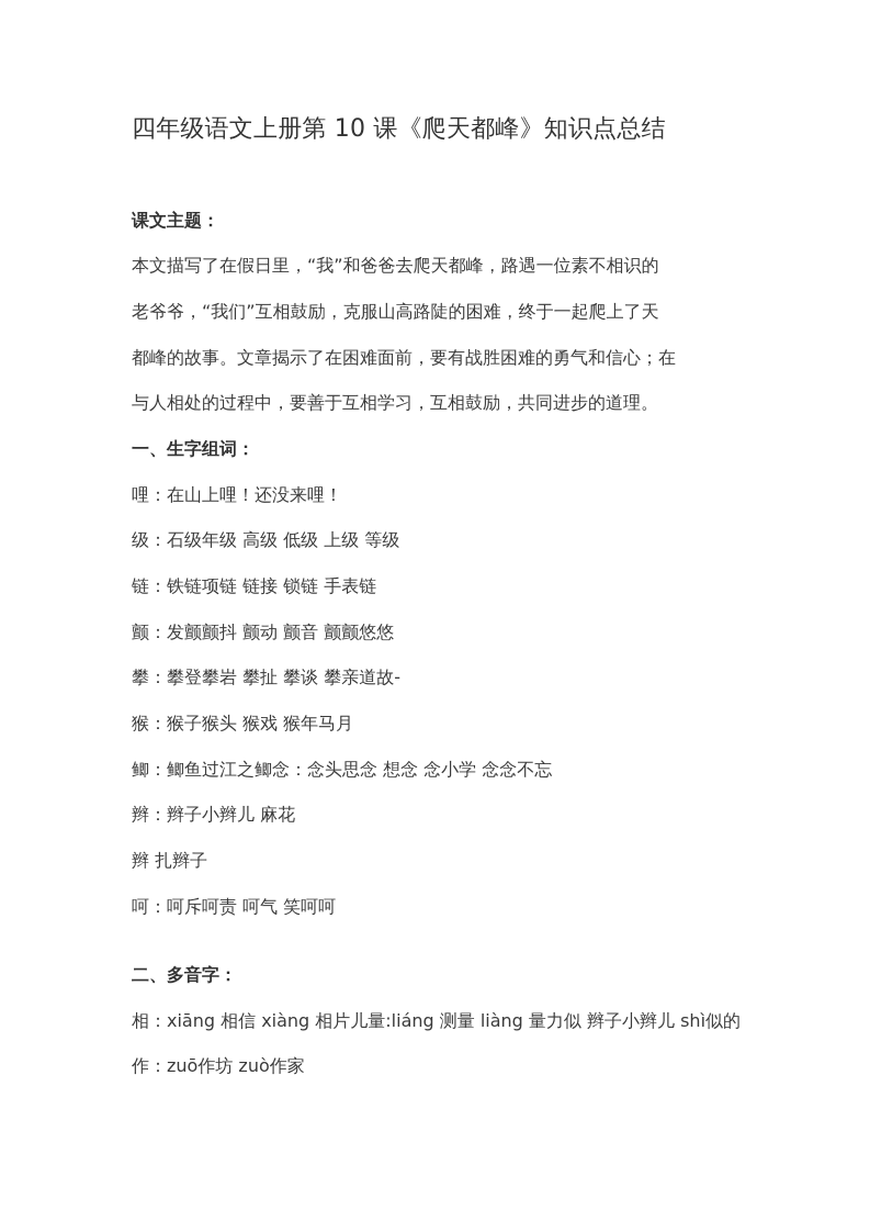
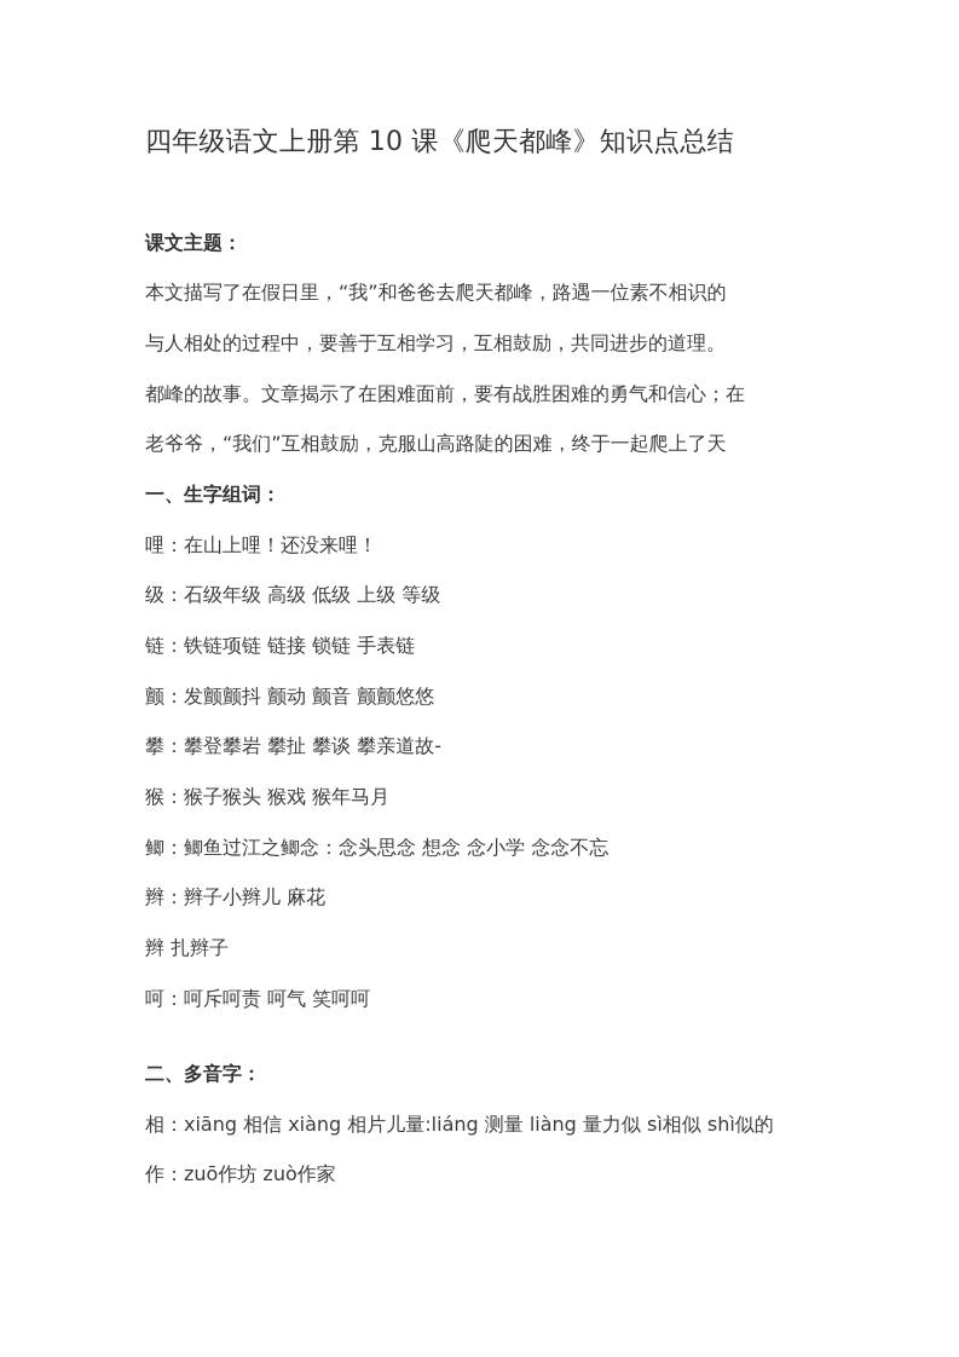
  四年级语文上册第 10 课《爬天都峰》知识点总结
  课文主题：
  本文描写了在假日里，“我”和爸爸去爬天都峰，路遇一位素不相识的
- 老爷爷，“我们”互相鼓励，克服山高路陡的困难，终于一起爬上了天
+ 与人相处的过程中，要善于互相学习，互相鼓励，共同进步的道理。
  都峰的故事。文章揭示了在困难面前，要有战胜困难的勇气和信心；在
- 与人相处的过程中，要善于互相学习，互相鼓励，共同进步的道理。
+ 老爷爷，“我们”互相鼓励，克服山高路陡的困难，终于一起爬上了天
  一、生字组词：
  哩：在山上哩！还没来哩！
  级：石级年级 高级 低级 上级 等级
  链：铁链项链 链接 锁链 手表链
  颤：发颤颤抖 颤动 颤音 颤颤悠悠
  攀：攀登攀岩 攀扯 攀谈 攀亲道故-
  猴：猴子猴头 猴戏 猴年马月
  鲫：鲫鱼过江之鲫念：念头思念 想念 念小学 念念不忘
  辫：辫子小辫儿 麻花
  辫 扎辫子
  呵：呵斥呵责 呵气 笑呵呵
  二、多音字：
- 相：xiāng 相信 xiàng 相片儿量:liáng 测量 liàng 量力似 辫子小辫儿 shì似的
+ 相：xiāng 相信 xiàng 相片儿量:liáng 测量 liàng 量力似 sì相似 shì似的
  作：zuō作坊 zuò作家
